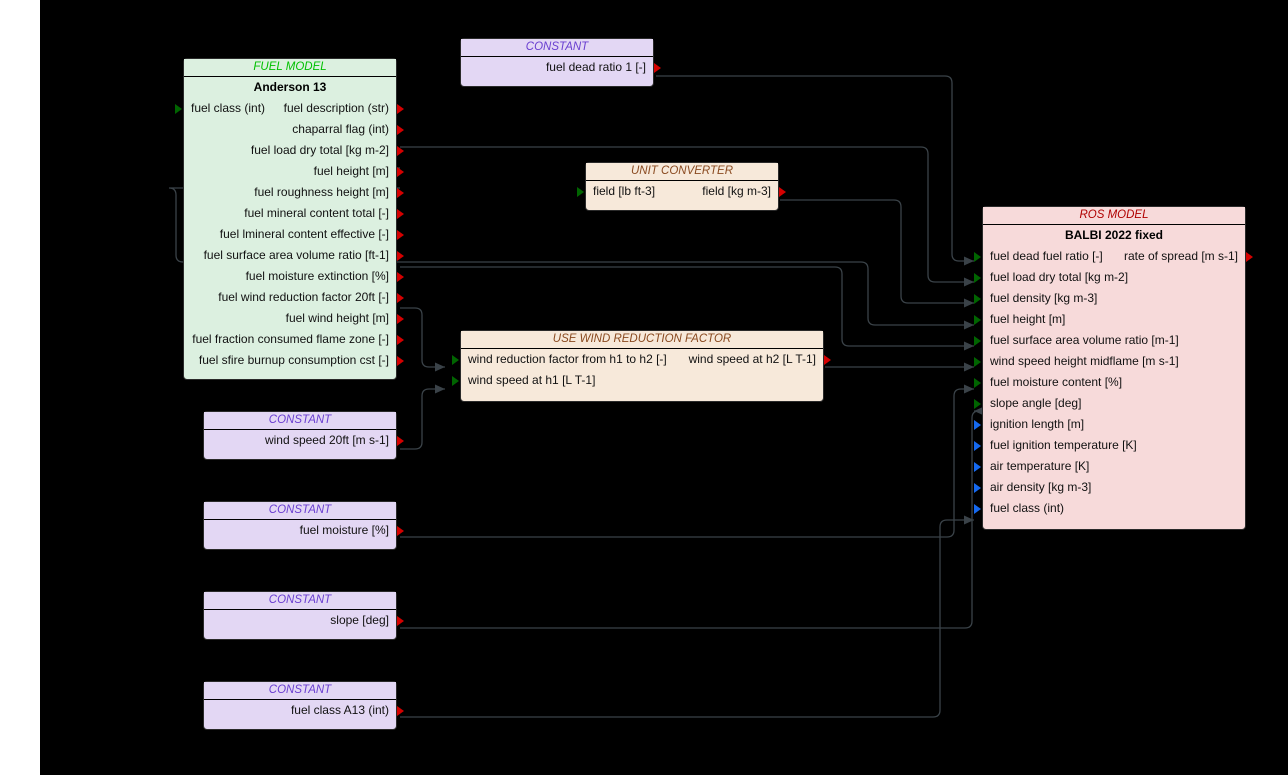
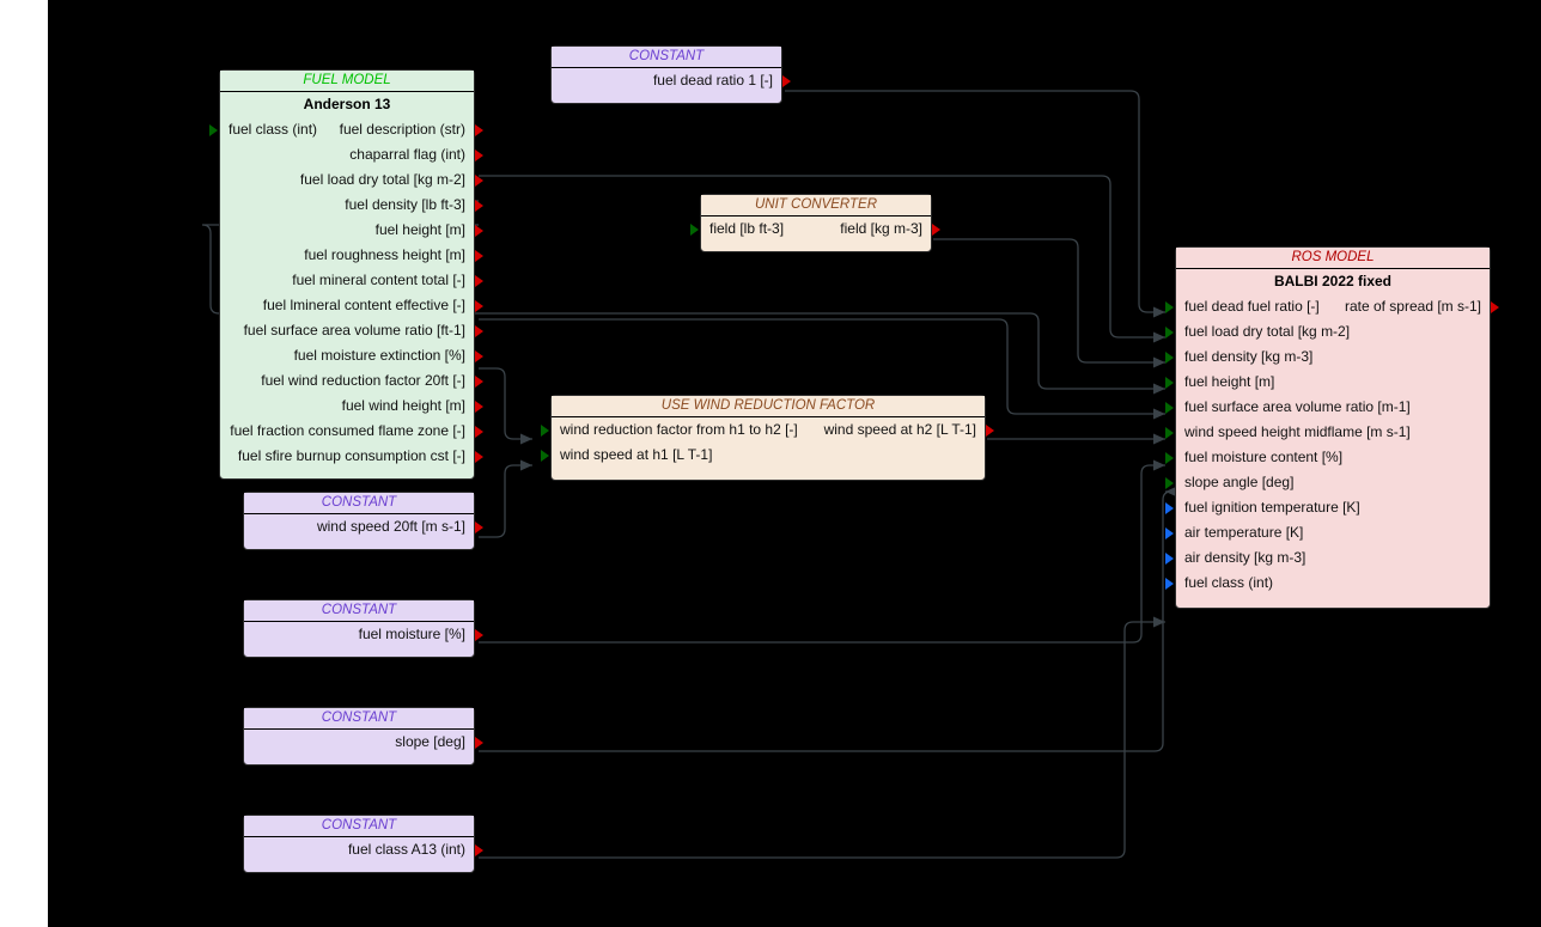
  FUEL MODEL
  Anderson 13
  fuel class (int)
  fuel description (str)
  chaparral flag (int)
  fuel load dry total [kg m-2]
+ fuel density [lb ft-3]
  fuel height [m]
  fuel roughness height [m]
  fuel mineral content total [-]
  fuel lmineral content effective [-]
  fuel surface area volume ratio [ft-1]
  fuel moisture extinction [%]
  fuel wind reduction factor 20ft [-]
  fuel wind height [m]
  fuel fraction consumed flame zone [-]
  fuel sfire burnup consumption cst [-]
  CONSTANT
  fuel dead ratio 1 [-]
  UNIT CONVERTER
  field [lb ft-3]
  field [kg m-3]
  USE WIND REDUCTION FACTOR
  wind reduction factor from h1 to h2 [-]
  wind speed at h2 [L T-1]
  wind speed at h1 [L T-1]
  CONSTANT
  wind speed 20ft [m s-1]
  CONSTANT
  fuel moisture [%]
  CONSTANT
  slope [deg]
  CONSTANT
  fuel class A13 (int)
  ROS MODEL
  BALBI 2022 fixed
  fuel dead fuel ratio [-]
  rate of spread [m s-1]
  fuel load dry total [kg m-2]
  fuel density [kg m-3]
  fuel height [m]
  fuel surface area volume ratio [m-1]
  wind speed height midflame [m s-1]
  fuel moisture content [%]
  slope angle [deg]
- ignition length [m]
  fuel ignition temperature [K]
  air temperature [K]
  air density [kg m-3]
  fuel class (int)
